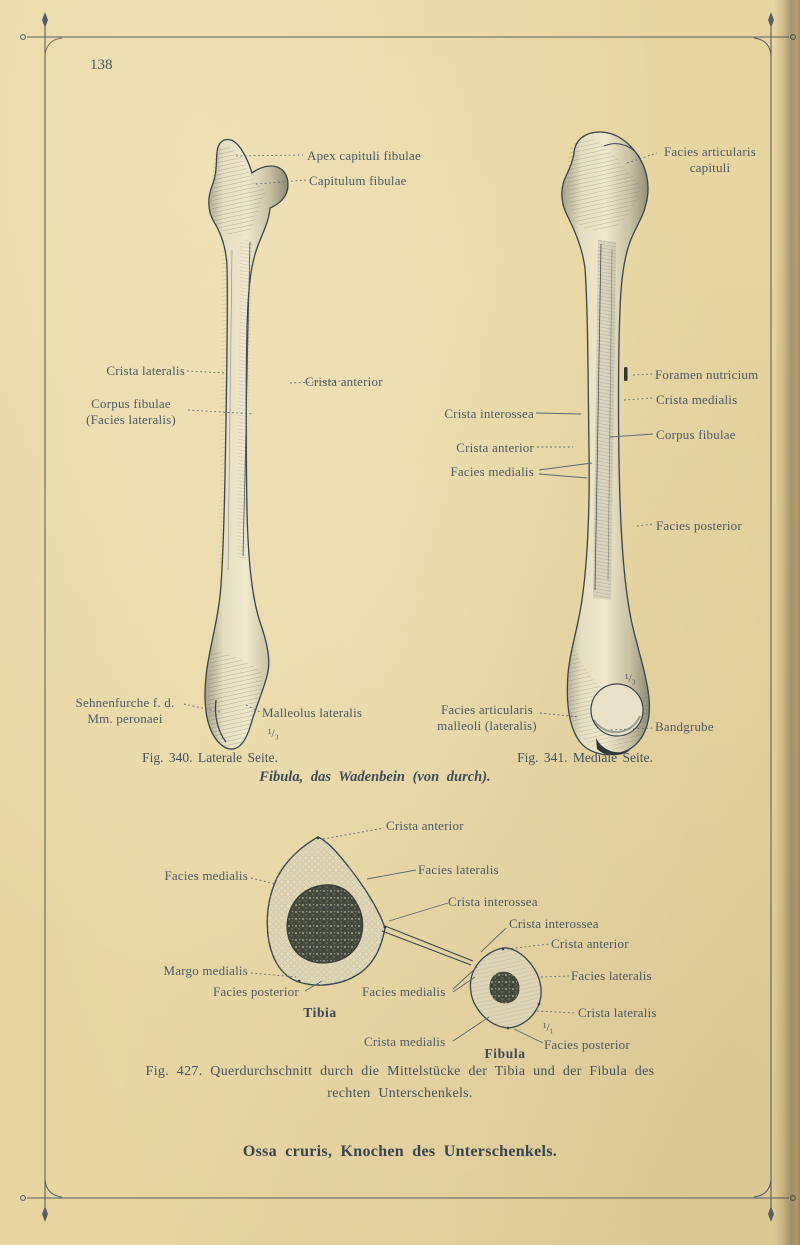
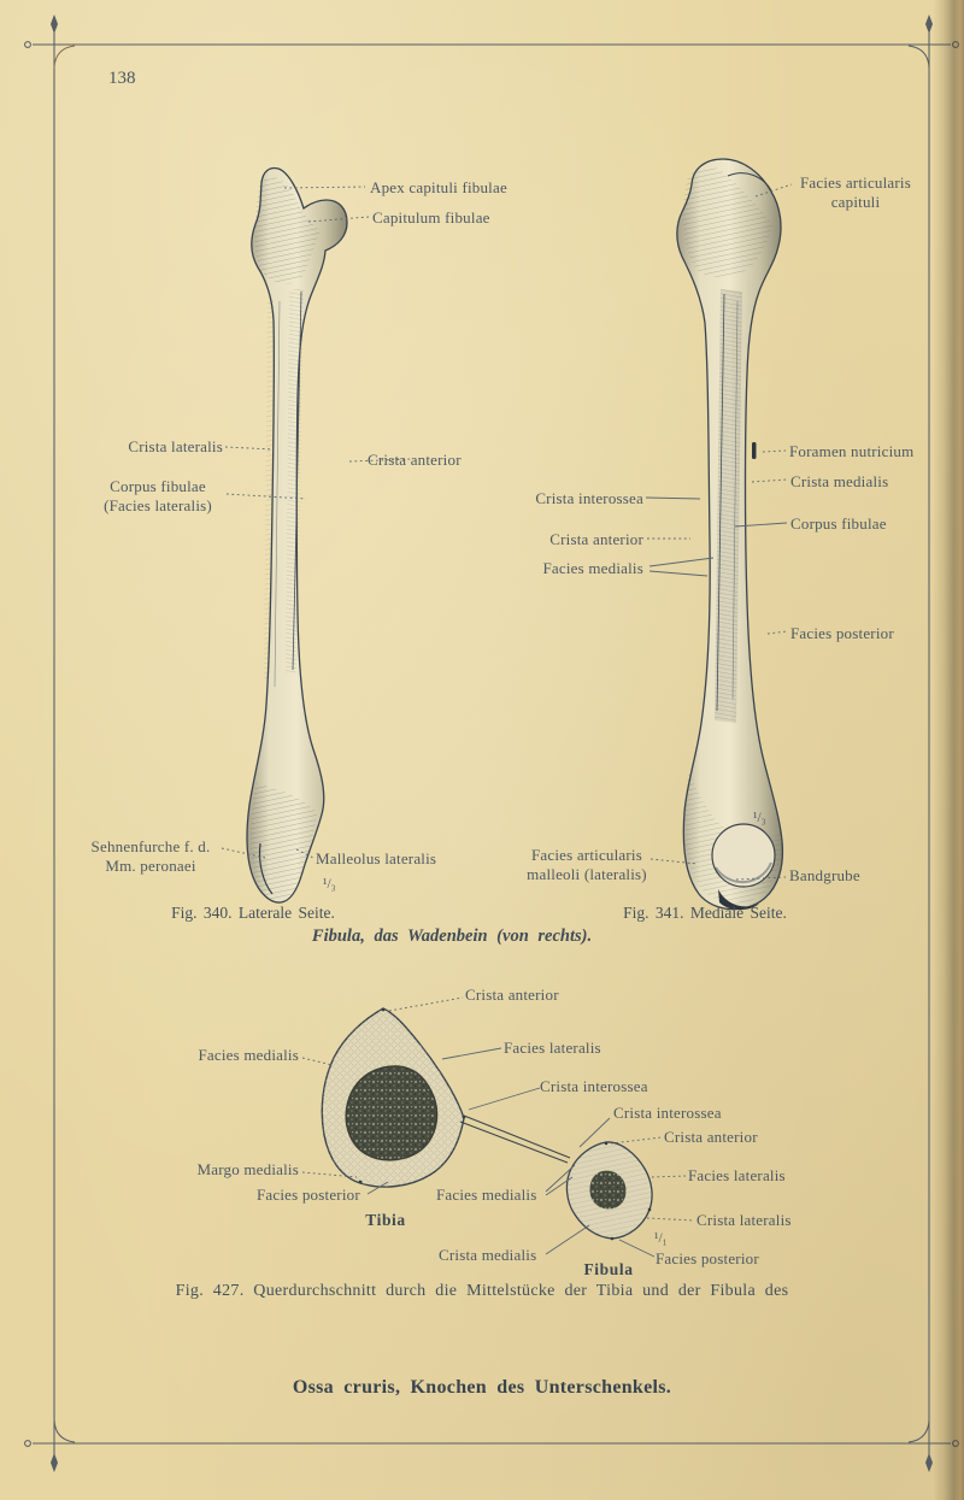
  138
  Apex capituli fibulae
  Capitulum fibulae
  Crista lateralis
  Corpus fibulae
  (Facies lateralis)
  Crista anterior
  Sehnenfurche f. d.
  Mm. peronaei
  Malleolus lateralis
  ¹/₃
  Fig. 340. Laterale Seite.
  Facies articularis
  capituli
  Foramen nutricium
  Crista medialis
  Corpus fibulae
  Facies posterior
  Crista interossea
  Crista anterior
  Facies medialis
  Facies articularis
  malleoli (lateralis)
  Bandgrube
  ¹/₃
  Fig. 341. Mediale Seite.
- Fibula, das Wadenbein (von durch).
+ Fibula, das Wadenbein (von rechts).
  Crista anterior
  Facies medialis
  Facies lateralis
  Crista interossea
  Margo medialis
  Facies posterior
  Tibia
  Crista interossea
  Crista anterior
  Facies lateralis
  Crista lateralis
  ¹/₁
  Facies posterior
  Facies medialis
  Crista medialis
  Fibula
  Fig. 427. Querdurchschnitt durch die Mittelstücke der Tibia und der Fibula des
- rechten Unterschenkels.
  Ossa cruris, Knochen des Unterschenkels.
